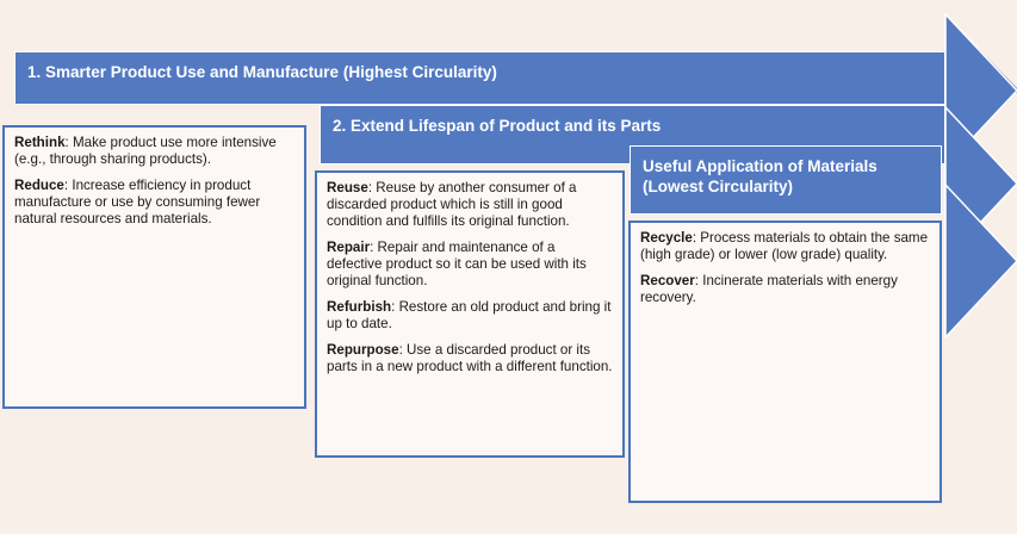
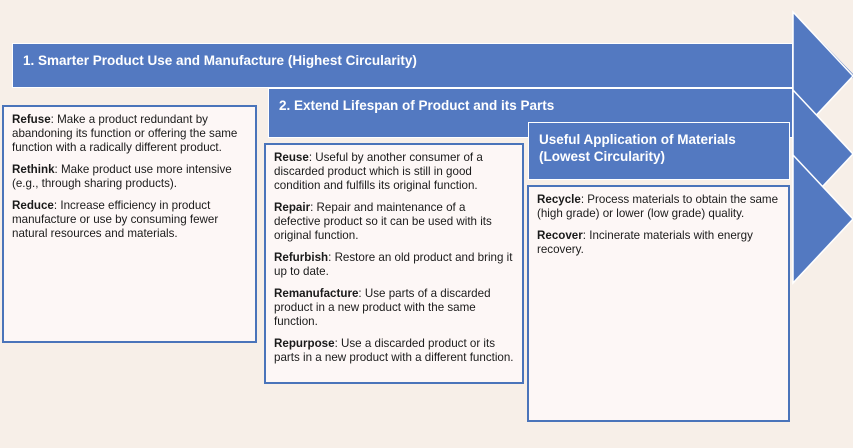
  1. Smarter Product Use and Manufacture (Highest Circularity)
+ Refuse: Make a product redundant by abandoning its function or offering the same function with a radically different product.
  Rethink: Make product use more intensive (e.g., through sharing products).
  Reduce: Increase efficiency in product manufacture or use by consuming fewer natural resources and materials.
  2. Extend Lifespan of Product and its Parts
- Reuse: Reuse by another consumer of a discarded product which is still in good condition and fulfills its original function.
+ Reuse: Useful by another consumer of a discarded product which is still in good condition and fulfills its original function.
  Repair: Repair and maintenance of a defective product so it can be used with its original function.
  Refurbish: Restore an old product and bring it up to date.
+ Remanufacture: Use parts of a discarded product in a new product with the same function.
  Repurpose: Use a discarded product or its parts in a new product with a different function.
  Useful Application of Materials (Lowest Circularity)
  Recycle: Process materials to obtain the same (high grade) or lower (low grade) quality.
  Recover: Incinerate materials with energy recovery.
